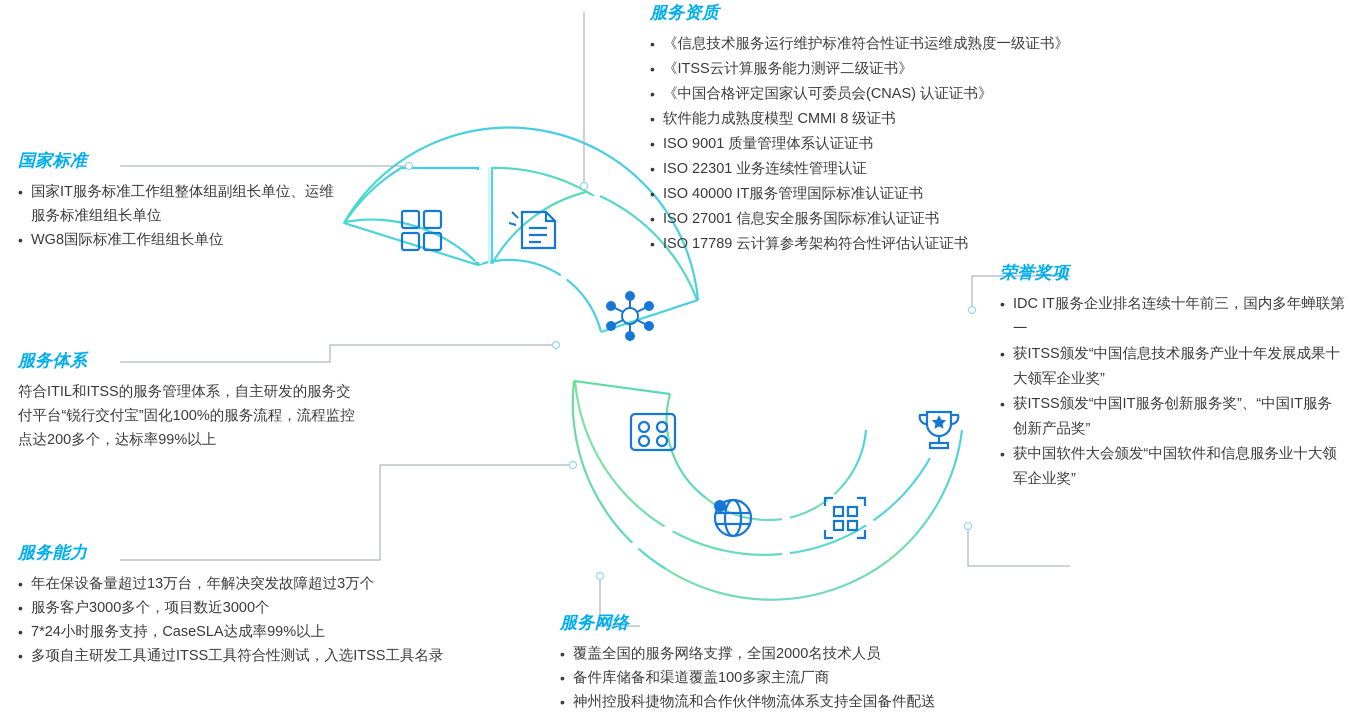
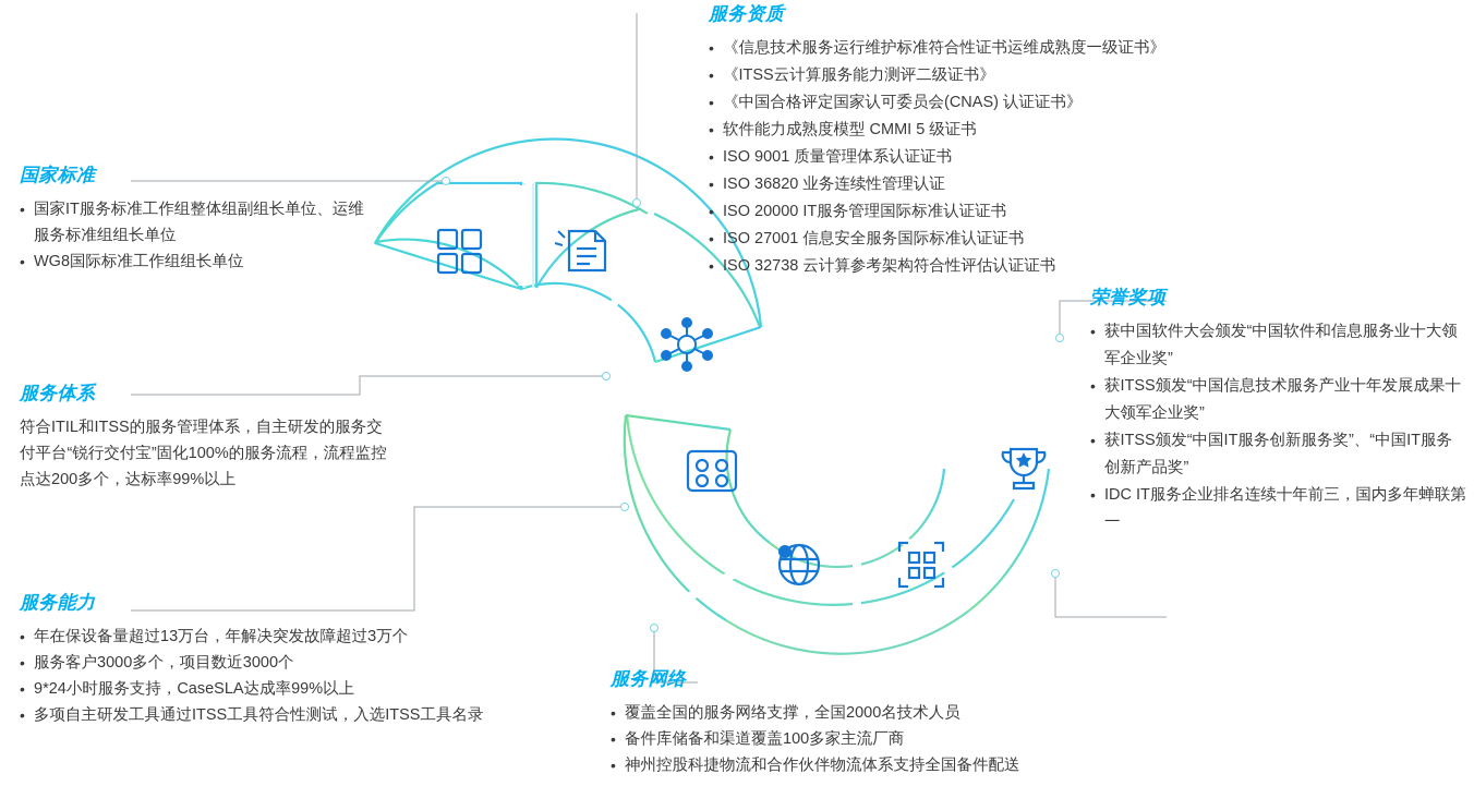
  国家标准
  国家IT服务标准工作组整体组副组长单位、运维服务标准组组长单位
  WG8国际标准工作组组长单位
  服务资质
  《信息技术服务运行维护标准符合性证书运维成熟度一级证书》
  《ITSS云计算服务能力测评二级证书》
  《中国合格评定国家认可委员会(CNAS) 认证证书》
- 软件能力成熟度模型 CMMI 8 级证书
+ 软件能力成熟度模型 CMMI 5 级证书
  ISO 9001 质量管理体系认证证书
- ISO 22301 业务连续性管理认证
+ ISO 36820 业务连续性管理认证
- ISO 40000 IT服务管理国际标准认证证书
+ ISO 20000 IT服务管理国际标准认证证书
  ISO 27001 信息安全服务国际标准认证证书
- ISO 17789 云计算参考架构符合性评估认证证书
+ ISO 32738 云计算参考架构符合性评估认证证书
  荣誉奖项
- IDC IT服务企业排名连续十年前三，国内多年蝉联第一
+ 获中国软件大会颁发“中国软件和信息服务业十大领军企业奖”
  获ITSS颁发“中国信息技术服务产业十年发展成果十大领军企业奖”
  获ITSS颁发“中国IT服务创新服务奖”、“中国IT服务创新产品奖”
- 获中国软件大会颁发“中国软件和信息服务业十大领军企业奖”
+ IDC IT服务企业排名连续十年前三，国内多年蝉联第一
  服务体系
  符合ITIL和ITSS的服务管理体系，自主研发的服务交付平台“锐行交付宝”固化100%的服务流程，流程监控点达200多个，达标率99%以上
  服务能力
  年在保设备量超过13万台，年解决突发故障超过3万个
  服务客户3000多个，项目数近3000个
- 7*24小时服务支持，CaseSLA达成率99%以上
+ 9*24小时服务支持，CaseSLA达成率99%以上
  多项自主研发工具通过ITSS工具符合性测试，入选ITSS工具名录
  服务网络
  覆盖全国的服务网络支撑，全国2000名技术人员
  备件库储备和渠道覆盖100多家主流厂商
  神州控股科捷物流和合作伙伴物流体系支持全国备件配送
